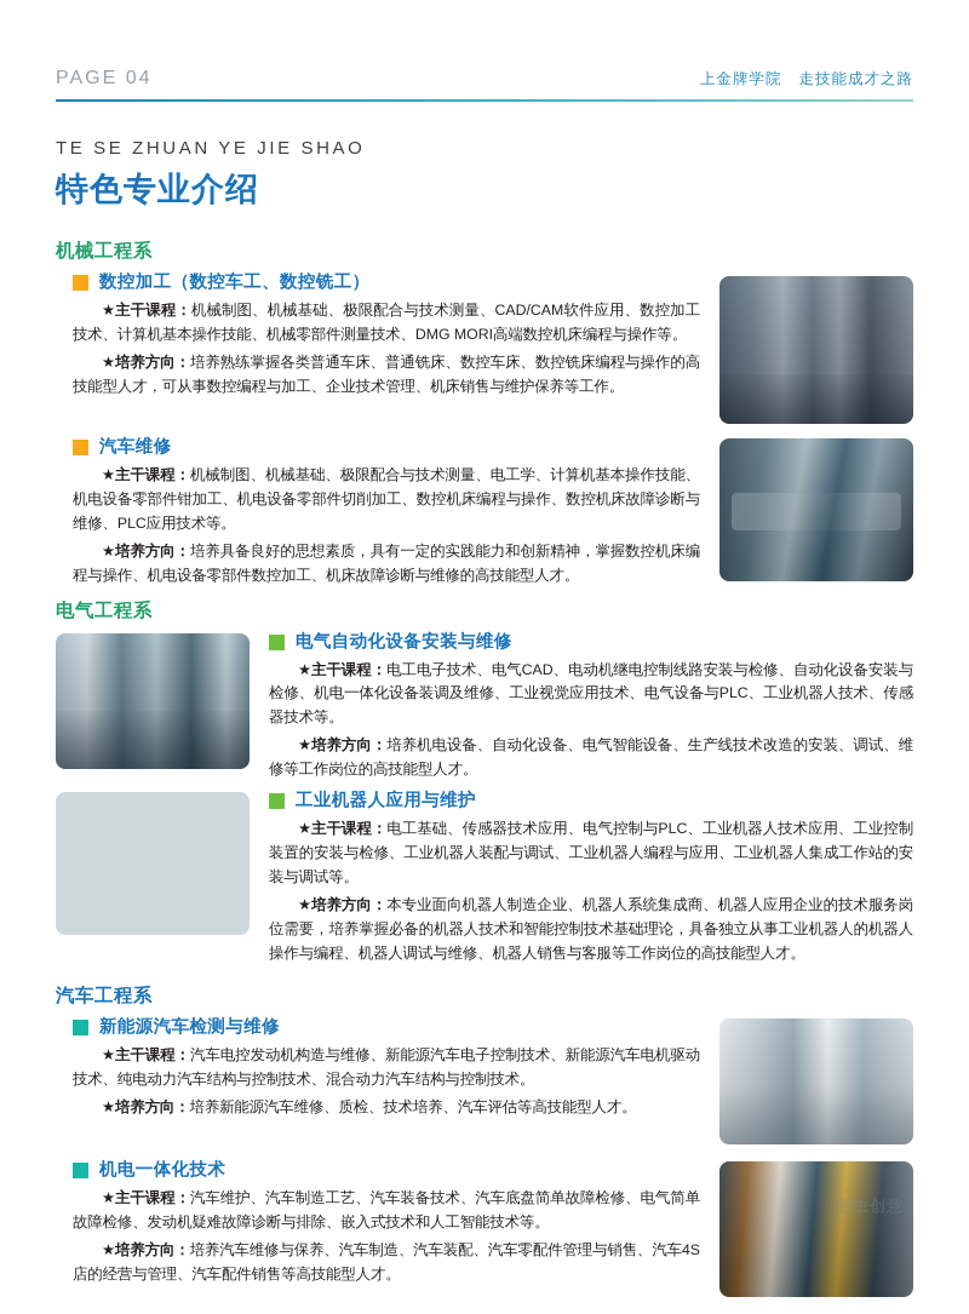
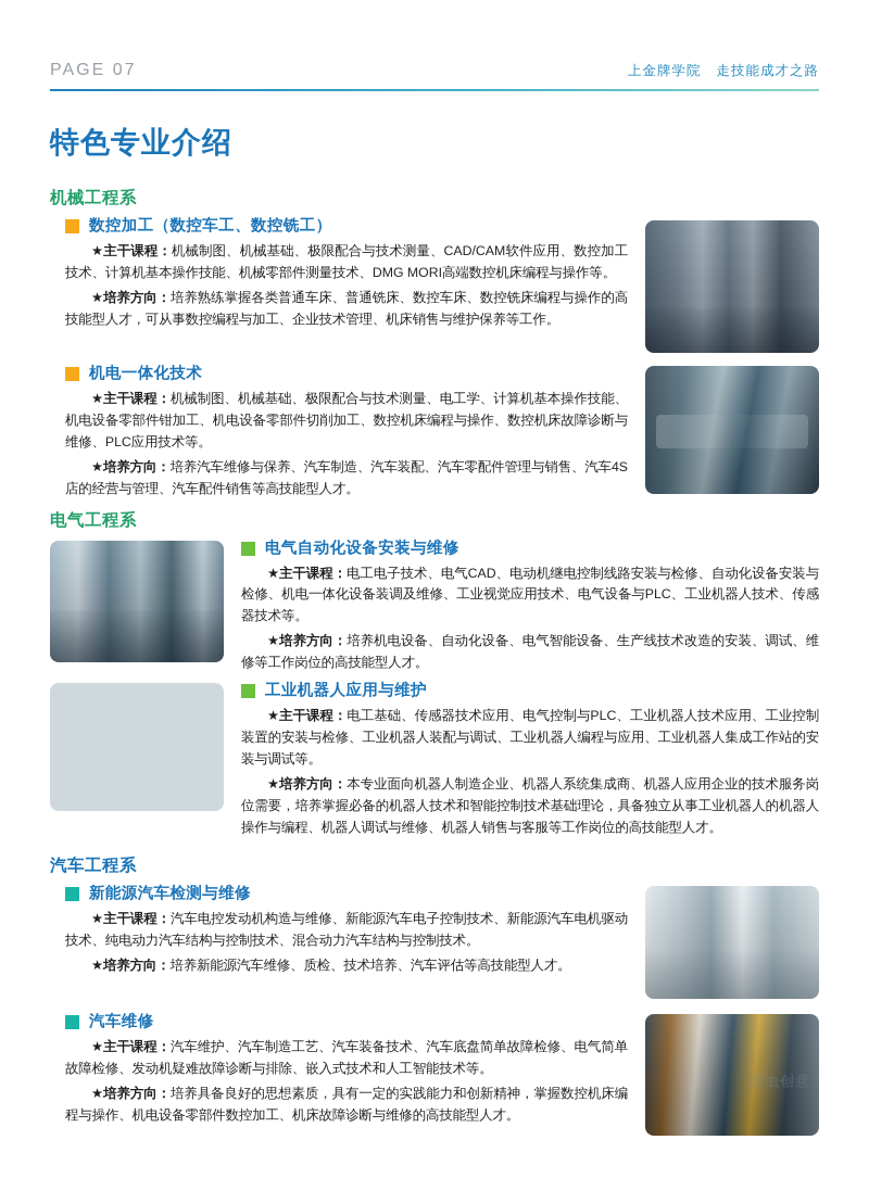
- PAGE 04
+ PAGE 07
  上金牌学院
  走技能成才之路
- TE SE ZHUAN YE JIE SHAO
  特色专业介绍
  机械工程系
  数控加工（数控车工、数控铣工）
  ★主干课程：机械制图、机械基础、极限配合与技术测量、CAD/CAM软件应用、数控加工技术、计算机基本操作技能、机械零部件测量技术、DMG MORI高端数控机床编程与操作等。
  ★培养方向：培养熟练掌握各类普通车床、普通铣床、数控车床、数控铣床编程与操作的高技能型人才，可从事数控编程与加工、企业技术管理、机床销售与维护保养等工作。
- 汽车维修
+ 机电一体化技术
  ★主干课程：机械制图、机械基础、极限配合与技术测量、电工学、计算机基本操作技能、机电设备零部件钳加工、机电设备零部件切削加工、数控机床编程与操作、数控机床故障诊断与维修、PLC应用技术等。
- ★培养方向：培养具备良好的思想素质，具有一定的实践能力和创新精神，掌握数控机床编程与操作、机电设备零部件数控加工、机床故障诊断与维修的高技能型人才。
+ ★培养方向：培养汽车维修与保养、汽车制造、汽车装配、汽车零配件管理与销售、汽车4S店的经营与管理、汽车配件销售等高技能型人才。
  电气工程系
  电气自动化设备安装与维修
  ★主干课程：电工电子技术、电气CAD、电动机继电控制线路安装与检修、自动化设备安装与检修、机电一体化设备装调及维修、工业视觉应用技术、电气设备与PLC、工业机器人技术、传感器技术等。
  ★培养方向：培养机电设备、自动化设备、电气智能设备、生产线技术改造的安装、调试、维修等工作岗位的高技能型人才。
  工业机器人应用与维护
  ★主干课程：电工基础、传感器技术应用、电气控制与PLC、工业机器人技术应用、工业控制装置的安装与检修、工业机器人装配与调试、工业机器人编程与应用、工业机器人集成工作站的安装与调试等。
  ★培养方向：本专业面向机器人制造企业、机器人系统集成商、机器人应用企业的技术服务岗位需要，培养掌握必备的机器人技术和智能控制技术基础理论，具备独立从事工业机器人的机器人操作与编程、机器人调试与维修、机器人销售与客服等工作岗位的高技能型人才。
  汽车工程系
  新能源汽车检测与维修
  ★主干课程：汽车电控发动机构造与维修、新能源汽车电子控制技术、新能源汽车电机驱动技术、纯电动力汽车结构与控制技术、混合动力汽车结构与控制技术。
  ★培养方向：培养新能源汽车维修、质检、技术培养、汽车评估等高技能型人才。
- 机电一体化技术
+ 汽车维修
  ★主干课程：汽车维护、汽车制造工艺、汽车装备技术、汽车底盘简单故障检修、电气简单故障检修、发动机疑难故障诊断与排除、嵌入式技术和人工智能技术等。
- ★培养方向：培养汽车维修与保养、汽车制造、汽车装配、汽车零配件管理与销售、汽车4S店的经营与管理、汽车配件销售等高技能型人才。
+ ★培养方向：培养具备良好的思想素质，具有一定的实践能力和创新精神，掌握数控机床编程与操作、机电设备零部件数控加工、机床故障诊断与维修的高技能型人才。
  图虫创意
